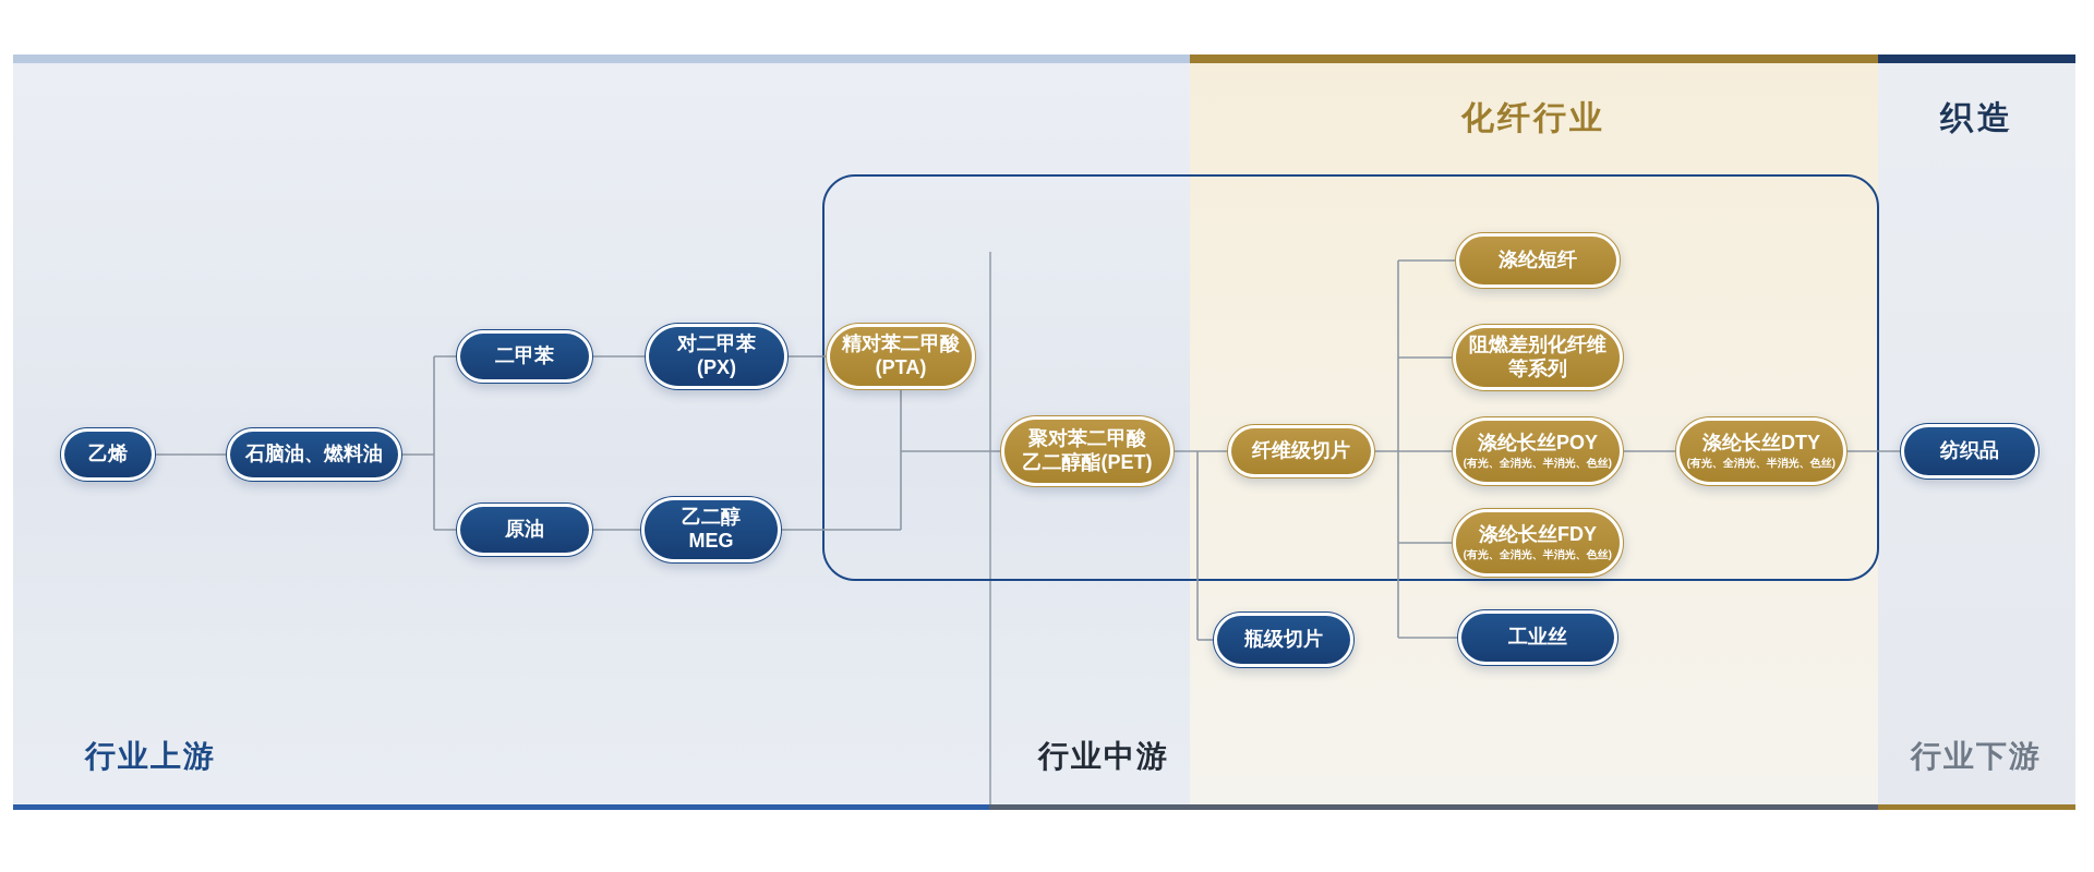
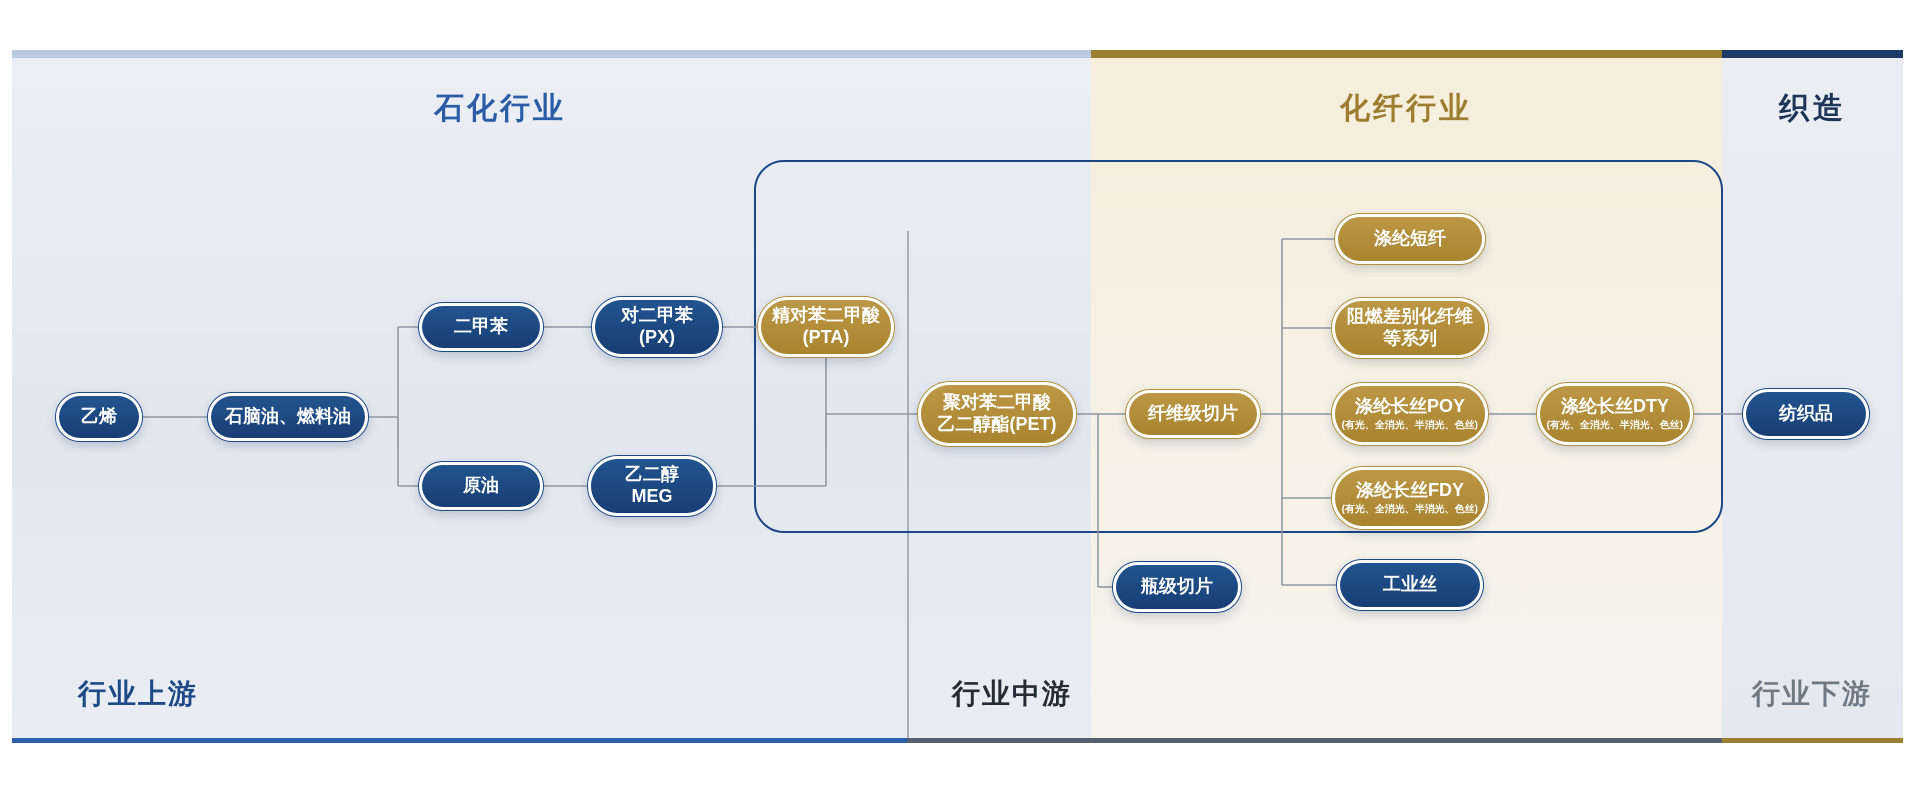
+ 石化行业
  化纤行业
  织造
  乙烯
  石脑油、燃料油
  二甲苯
  对二甲苯
  (PX)
  原油
  乙二醇
  MEG
  精对苯二甲酸
  (PTA)
  聚对苯二甲酸
  乙二醇酯(PET)
  纤维级切片
  涤纶短纤
  阻燃差别化纤维
  等系列
  涤纶长丝POY
  (有光、全消光、半消光、色丝)
  涤纶长丝DTY
  (有光、全消光、半消光、色丝)
  涤纶长丝FDY
  (有光、全消光、半消光、色丝)
  工业丝
  瓶级切片
  纺织品
  行业上游
  行业中游
  行业下游
